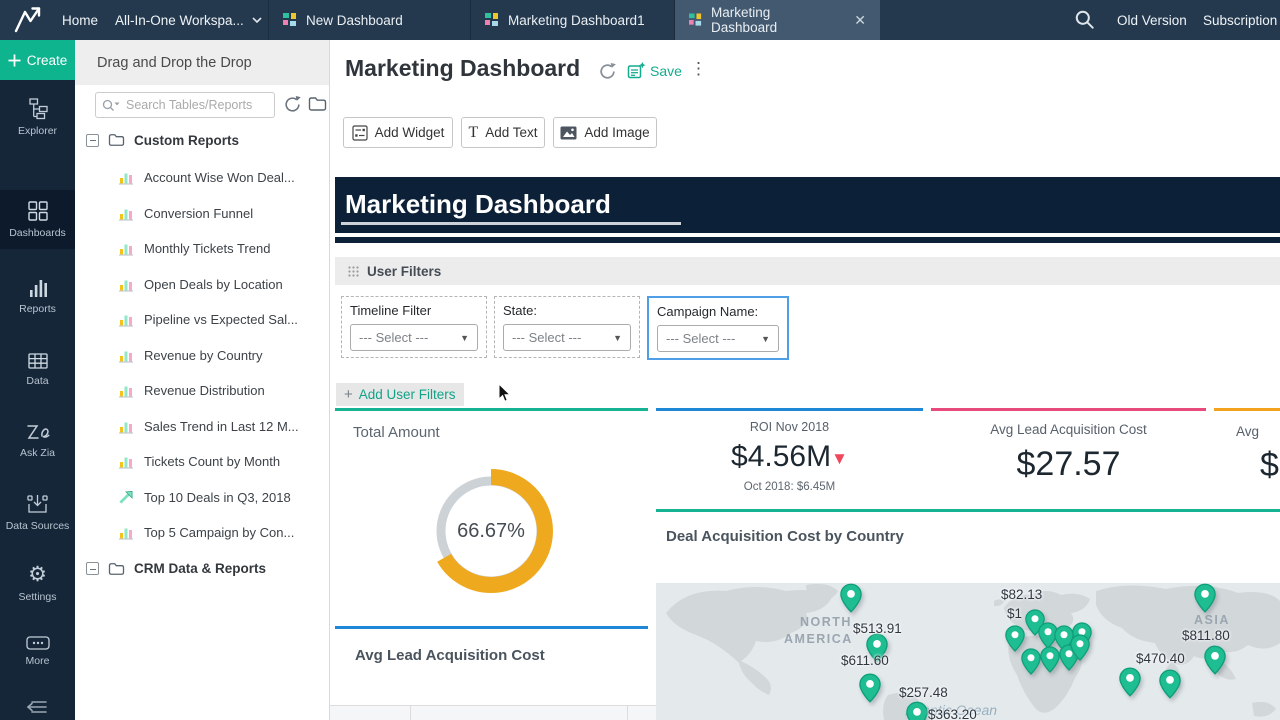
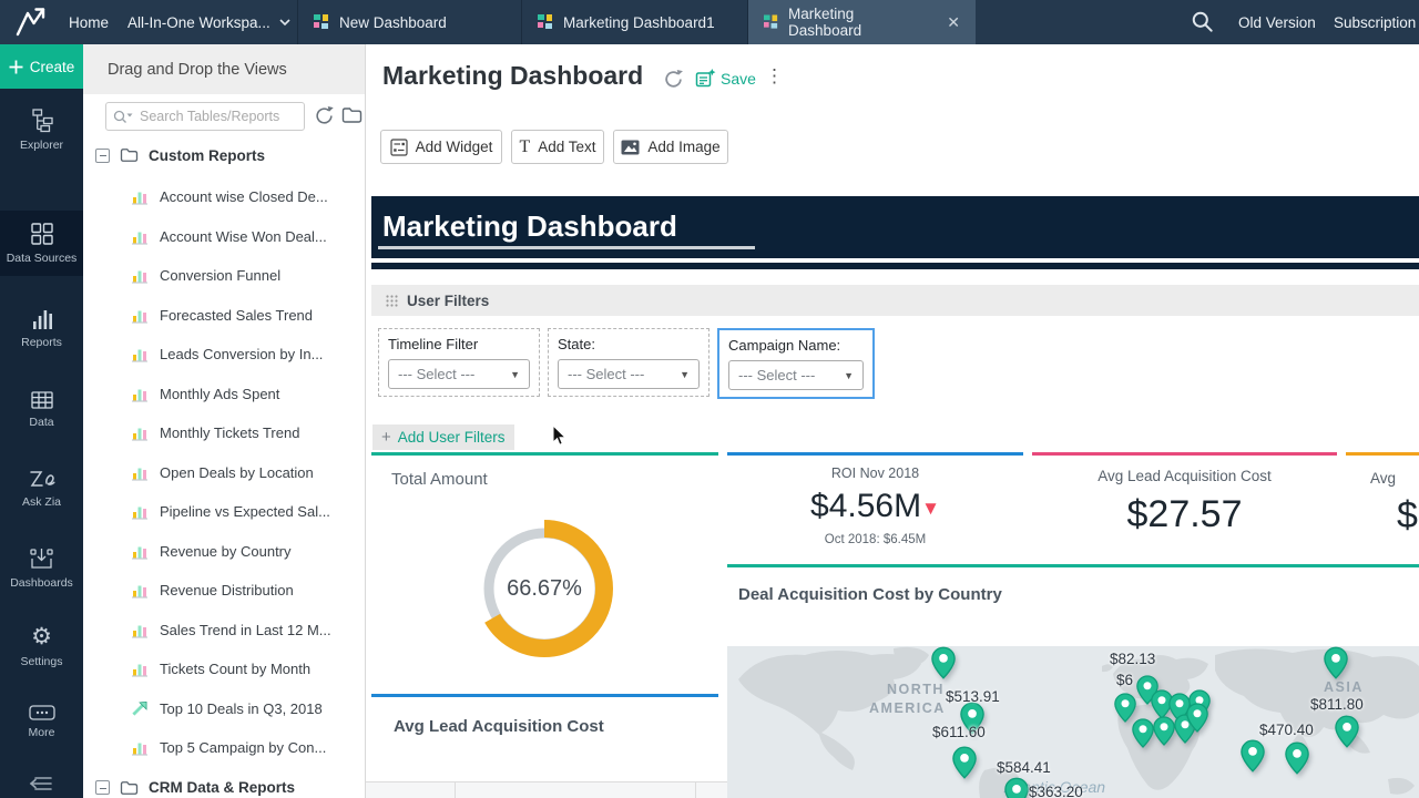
  Home
  All-In-One Workspa...
  New Dashboard
  Marketing Dashboard1
  Marketing Dashboard
  ✕
  Old Version
  Subscription
  Create
  Explorer
- Dashboards
+ Data Sources
  Reports
  Data
  Ask Zia
- Data Sources
+ Dashboards
  ⚙
  Settings
  More
- Drag and Drop the Drop
+ Drag and Drop the Views
  Search Tables/Reports
  Custom Reports
+ Account wise Closed De...
  Account Wise Won Deal...
  Conversion Funnel
+ Forecasted Sales Trend
+ Leads Conversion by In...
+ Monthly Ads Spent
  Monthly Tickets Trend
  Open Deals by Location
  Pipeline vs Expected Sal...
  Revenue by Country
  Revenue Distribution
  Sales Trend in Last 12 M...
  Tickets Count by Month
  Top 10 Deals in Q3, 2018
  Top 5 Campaign by Con...
  CRM Data & Reports
  Marketing Dashboard
  Save
  ⋮
  Add Widget
  T
  Add Text
  Add Image
  Marketing Dashboard
  User Filters
  Timeline Filter
  --- Select ---
  ▼
  State:
  --- Select ---
  ▼
  Campaign Name:
  --- Select ---
  ▼
  +
  Add User Filters
  Total Amount
  66.67%
  Avg Lead Acquisition Cost
  ROI Nov 2018
  $4.56M▼
  Oct 2018: $6.45M
  Avg Lead Acquisition Cost
  $27.57
  Avg
  $
  Deal Acquisition Cost by Country
  NORTH
  AMERICA
  ASIA
- $1
+ $6
  $82.13
  $513.91
  $611.60
- $257.48
+ $584.41
  $363.20
  $470.40
  $811.80
